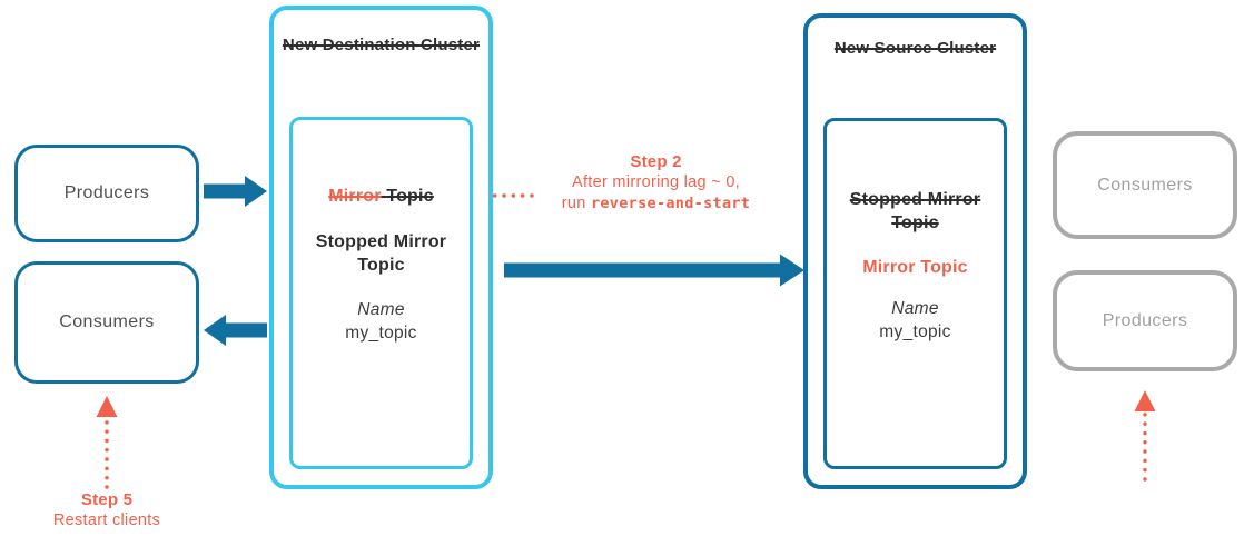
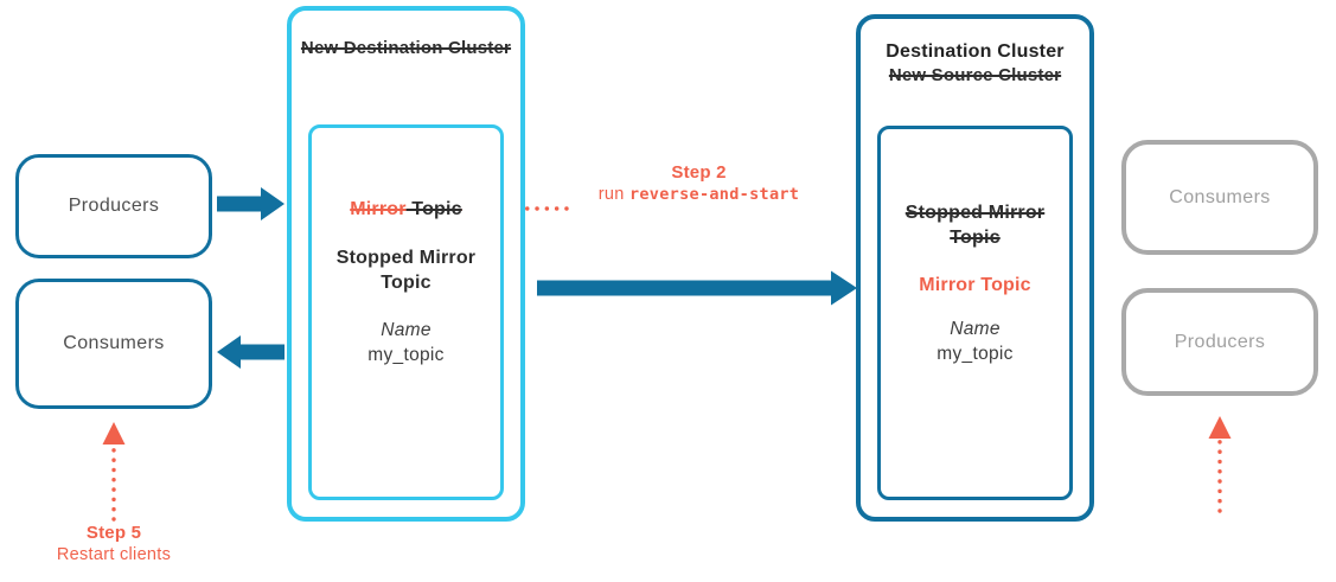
  Producers
  Consumers
  New Destination Cluster
  Mirror Topic
  Stopped Mirror Topic
  Name
  my_topic
+ Destination Cluster
  New Source Cluster
  Stopped Mirror Topic
  Mirror Topic
  Name
  my_topic
  Consumers
  Producers
  Step 2
- After mirroring lag ~ 0,
  run reverse-and-start
  Step 5
  Restart clients
